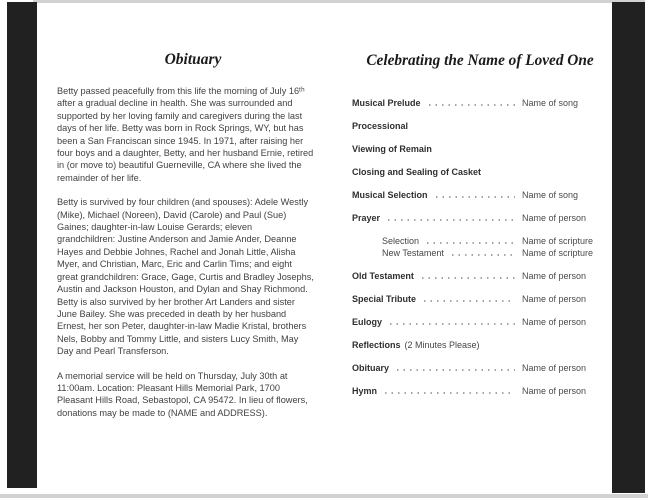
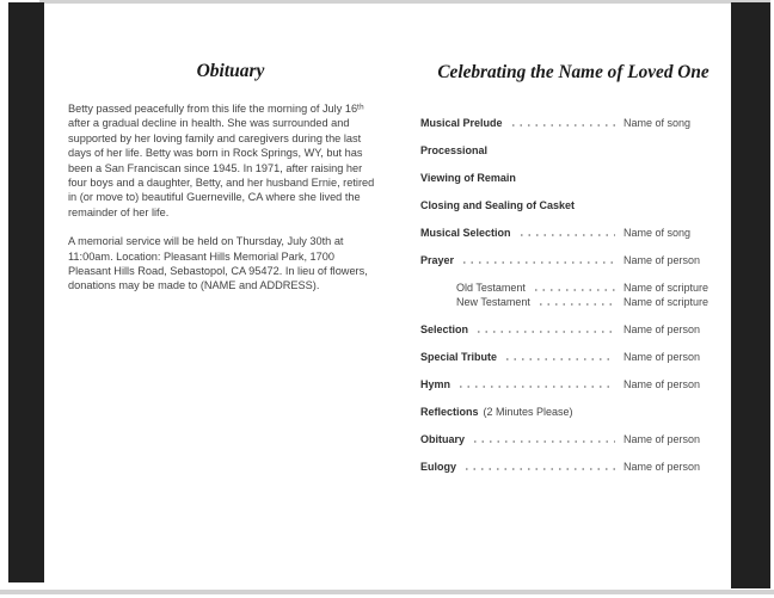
  Obituary
  Betty passed peacefully from this life the morning of July 16ᵗʰ
  after a gradual decline in health. She was surrounded and
  supported by her loving family and caregivers during the last
  days of her life. Betty was born in Rock Springs, WY, but has
  been a San Franciscan since 1945. In 1971, after raising her
  four boys and a daughter, Betty, and her husband Ernie, retired
  in (or move to) beautiful Guerneville, CA where she lived the
  remainder of her life.
- Betty is survived by four children (and spouses): Adele Westly
- (Mike), Michael (Noreen), David (Carole) and Paul (Sue)
- Gaines; daughter-in-law Louise Gerards; eleven
- grandchildren: Justine Anderson and Jamie Ander, Deanne
- Hayes and Debbie Johnes, Rachel and Jonah Little, Alisha
- Myer, and Christian, Marc, Eric and Carlin Tims; and eight
- great grandchildren: Grace, Gage, Curtis and Bradley Josephs,
- Austin and Jackson Houston, and Dylan and Shay Richmond.
- Betty is also survived by her brother Art Landers and sister
- June Bailey. She was preceded in death by her husband
- Ernest, her son Peter, daughter-in-law Madie Kristal, brothers
- Nels, Bobby and Tommy Little, and sisters Lucy Smith, May
- Day and Pearl Transferson.
  A memorial service will be held on Thursday, July 30th at
  11:00am. Location: Pleasant Hills Memorial Park, 1700
  Pleasant Hills Road, Sebastopol, CA 95472. In lieu of flowers,
  donations may be made to (NAME and ADDRESS).
  Celebrating the Name of Loved One
  Musical Prelude
  Name of song
  Processional
  Viewing of Remain
  Closing and Sealing of Casket
  Musical Selection
  Name of song
  Prayer
  Name of person
- Selection
+ Old Testament
  Name of scripture
  New Testament
  Name of scripture
- Old Testament
+ Selection
  Name of person
  Special Tribute
  Name of person
- Eulogy
+ Hymn
  Name of person
  Reflections
  (2 Minutes Please)
  Obituary
  Name of person
- Hymn
+ Eulogy
  Name of person
